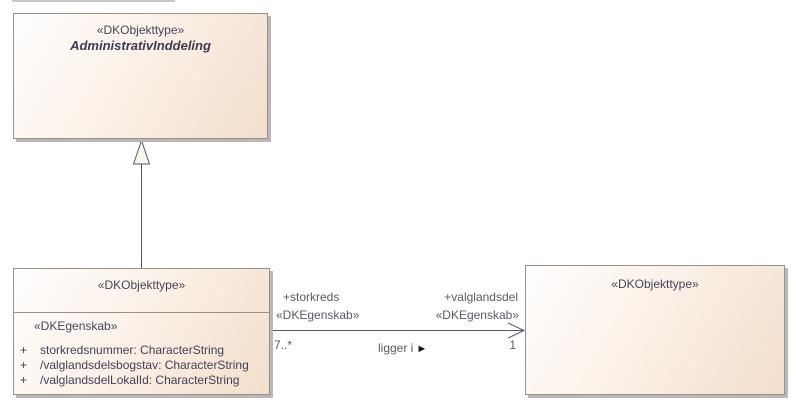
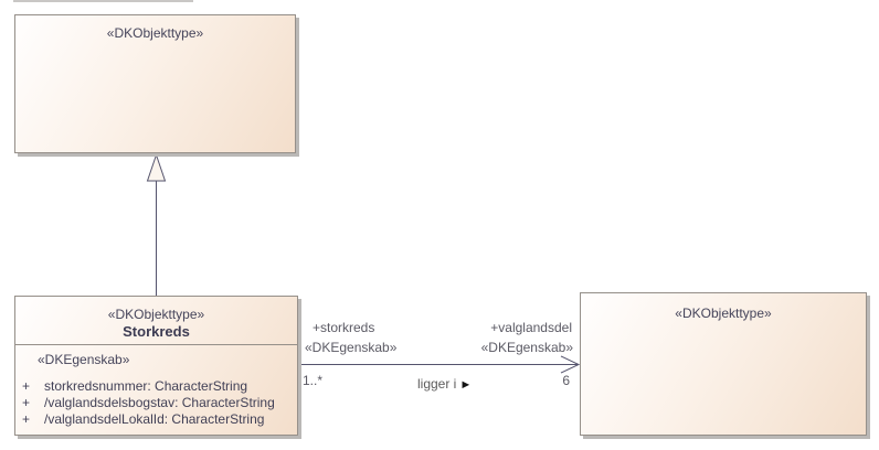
  «DKObjekttype»
- AdministrativInddeling
  «DKObjekttype»
+ Storkreds
  «DKEgenskab»
  +
  storkredsnummer: CharacterString
  +
  /valglandsdelsbogstav: CharacterString
  +
  /valglandsdelLokalId: CharacterString
  «DKObjekttype»
  +storkreds
  «DKEgenskab»
- 7..*
+ 1..*
  +valglandsdel
  «DKEgenskab»
- 1
+ 6
  ligger i ►
